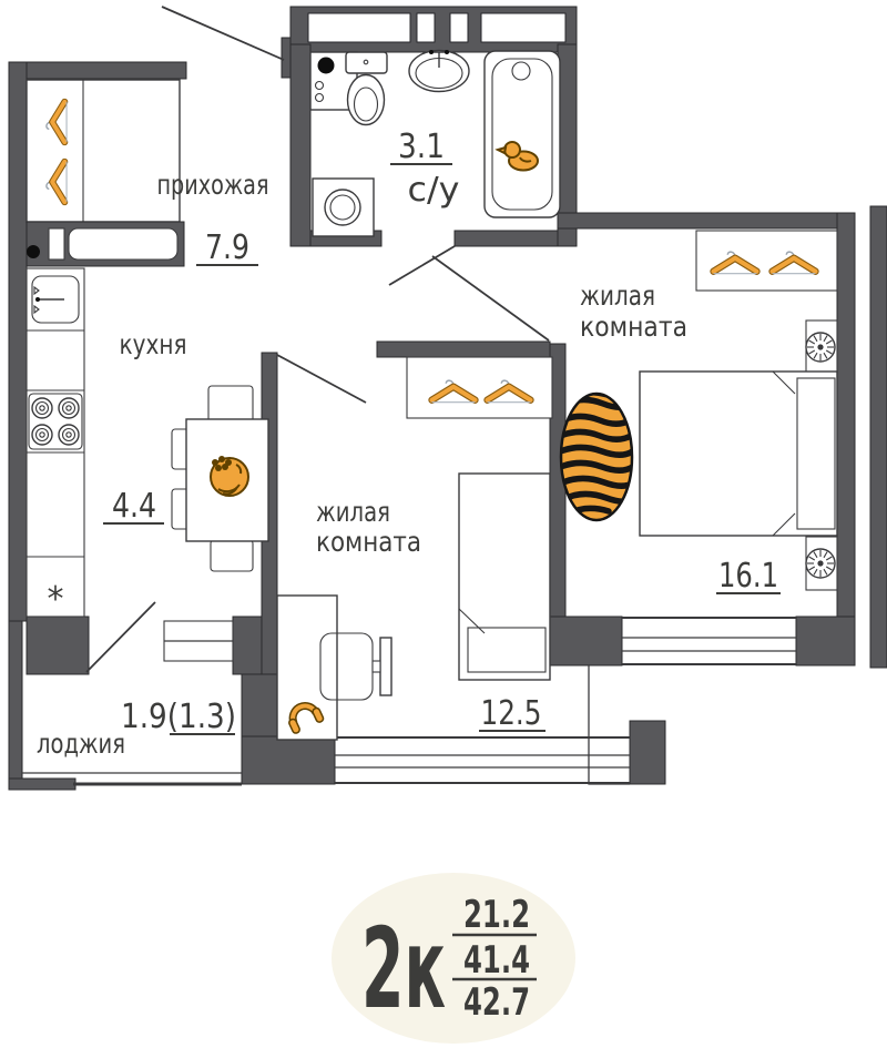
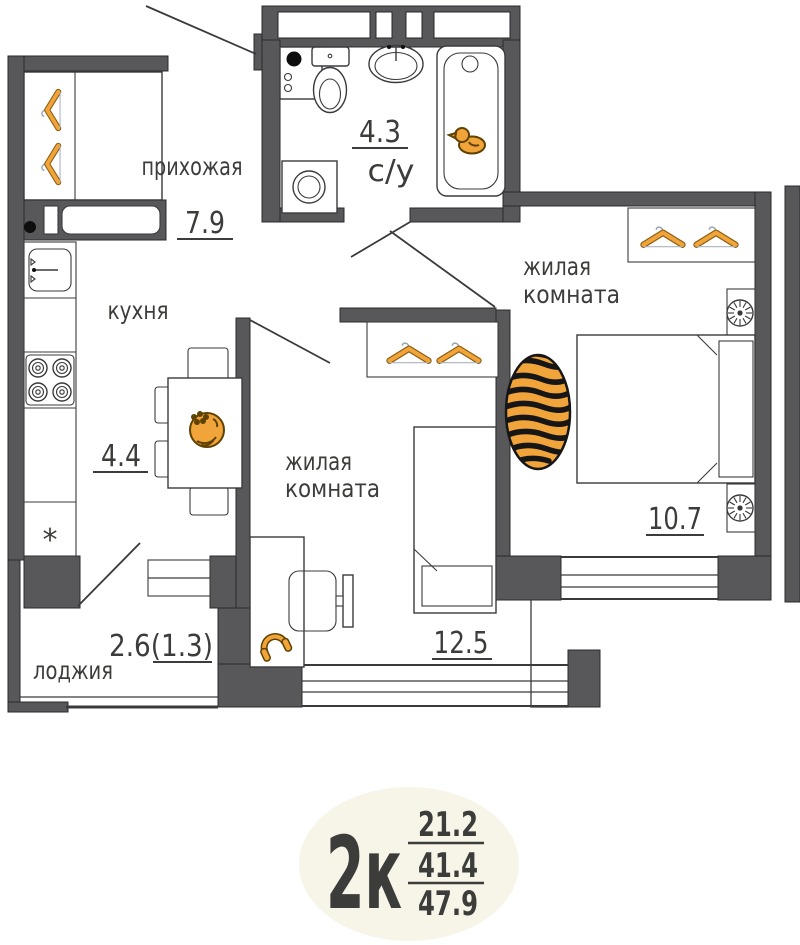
  прихожая
  7.9
- 3.1
+ 4.3
  с/у
  *
  кухня
  4.4
  жилая
  комната
  12.5
  жилая
  комната
- 16.1
+ 10.7
  лоджия
- 1.9(1.3)
+ 2.6(1.3)
  2к
  21.2
  41.4
- 42.7
+ 47.9
